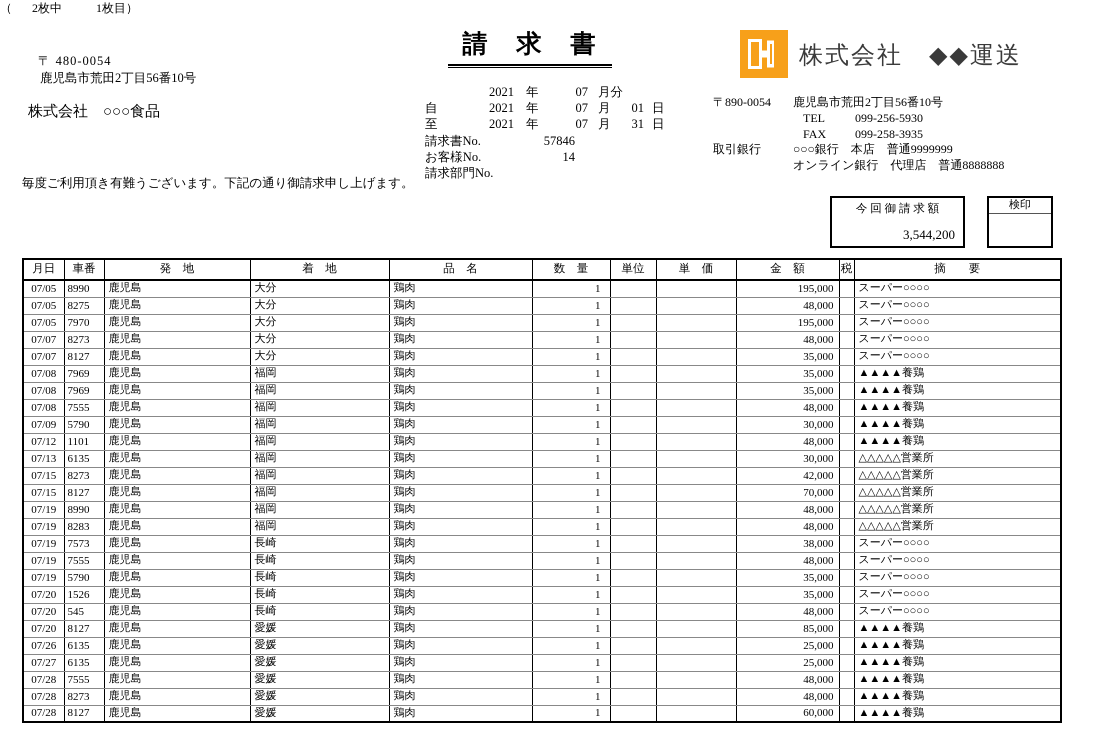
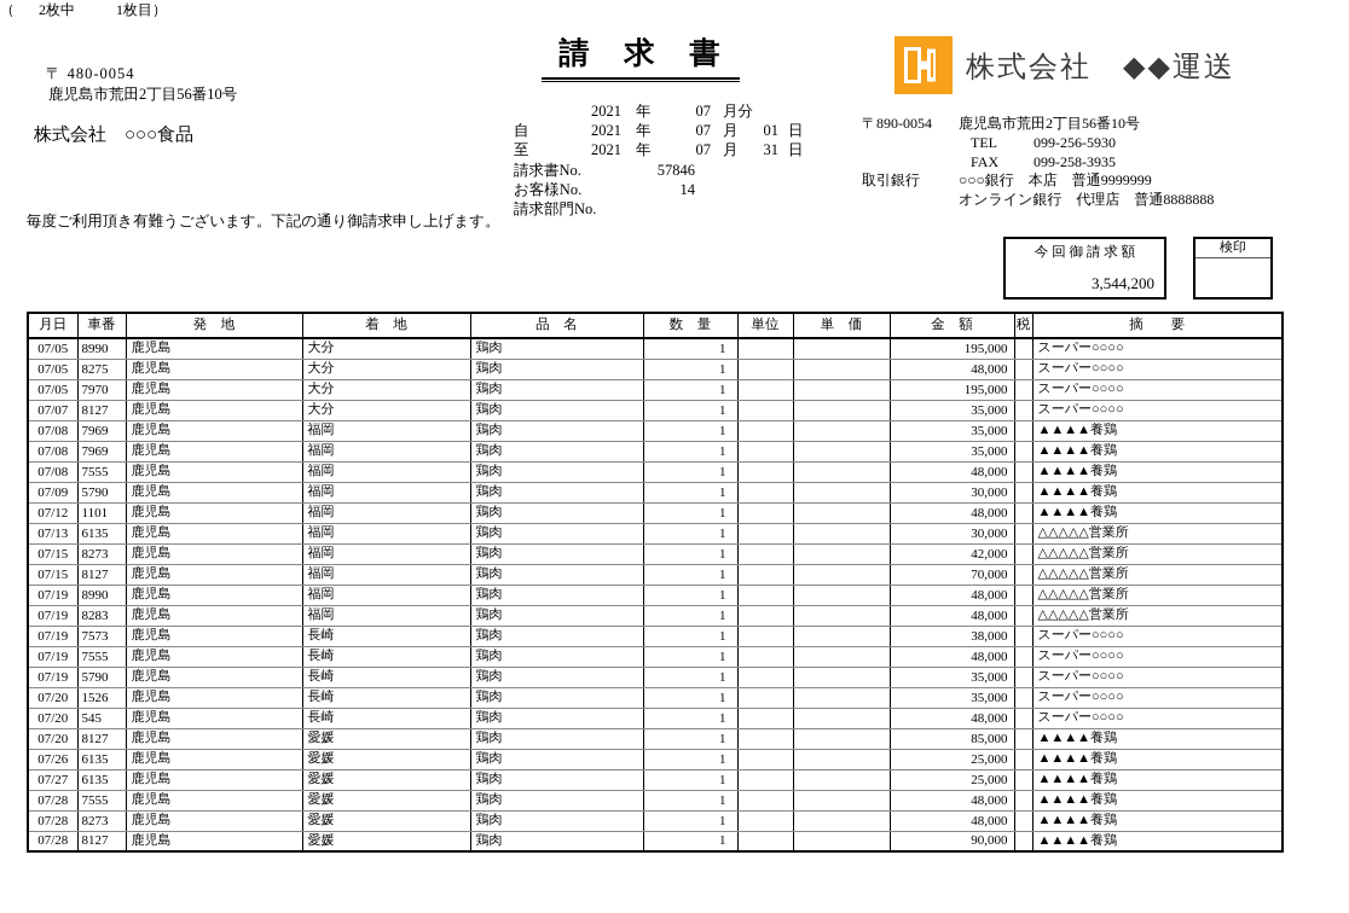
  請 求 書
  〒 480-0054
  鹿児島市荒田2丁目56番10号
  株式会社 ○○○食品
  2021 年 07 月分
  自 2021 年 07 月 01 日
  至 2021 年 07 月 31 日
  請求書No. 57846
  お客様No. 14
  請求部門No.
  株式会社 ◆◆運送
  〒890-0054
  鹿児島市荒田2丁目56番10号
  TEL
  099-256-5930
  FAX
  099-258-3935
  取引銀行
  ○○○銀行 本店 普通9999999
  オンライン銀行 代理店 普通8888888
  毎度ご利用頂き有難うございます。下記の通り御請求申し上げます。
  今 回 御 請 求 額
  3,544,200
  検印
  月日	車番	発 地	着 地	品 名	数 量	単位	単 価	金 額	税	摘 要
  07/05	8990	鹿児島	大分	鶏肉	1			195,000		スーパー○○○○
  07/05	8275	鹿児島	大分	鶏肉	1			48,000		スーパー○○○○
  07/05	7970	鹿児島	大分	鶏肉	1			195,000		スーパー○○○○
- 07/07	8273	鹿児島	大分	鶏肉	1			48,000		スーパー○○○○
  07/07	8127	鹿児島	大分	鶏肉	1			35,000		スーパー○○○○
  07/08	7969	鹿児島	福岡	鶏肉	1			35,000		▲▲▲▲養鶏
  07/08	7969	鹿児島	福岡	鶏肉	1			35,000		▲▲▲▲養鶏
  07/08	7555	鹿児島	福岡	鶏肉	1			48,000		▲▲▲▲養鶏
  07/09	5790	鹿児島	福岡	鶏肉	1			30,000		▲▲▲▲養鶏
  07/12	1101	鹿児島	福岡	鶏肉	1			48,000		▲▲▲▲養鶏
  07/13	6135	鹿児島	福岡	鶏肉	1			30,000		△△△△△営業所
  07/15	8273	鹿児島	福岡	鶏肉	1			42,000		△△△△△営業所
  07/15	8127	鹿児島	福岡	鶏肉	1			70,000		△△△△△営業所
  07/19	8990	鹿児島	福岡	鶏肉	1			48,000		△△△△△営業所
  07/19	8283	鹿児島	福岡	鶏肉	1			48,000		△△△△△営業所
  07/19	7573	鹿児島	長崎	鶏肉	1			38,000		スーパー○○○○
  07/19	7555	鹿児島	長崎	鶏肉	1			48,000		スーパー○○○○
  07/19	5790	鹿児島	長崎	鶏肉	1			35,000		スーパー○○○○
  07/20	1526	鹿児島	長崎	鶏肉	1			35,000		スーパー○○○○
  07/20	545	鹿児島	長崎	鶏肉	1			48,000		スーパー○○○○
  07/20	8127	鹿児島	愛媛	鶏肉	1			85,000		▲▲▲▲養鶏
  07/26	6135	鹿児島	愛媛	鶏肉	1			25,000		▲▲▲▲養鶏
  07/27	6135	鹿児島	愛媛	鶏肉	1			25,000		▲▲▲▲養鶏
  07/28	7555	鹿児島	愛媛	鶏肉	1			48,000		▲▲▲▲養鶏
  07/28	8273	鹿児島	愛媛	鶏肉	1			48,000		▲▲▲▲養鶏
- 07/28	8127	鹿児島	愛媛	鶏肉	1			60,000		▲▲▲▲養鶏
+ 07/28	8127	鹿児島	愛媛	鶏肉	1			90,000		▲▲▲▲養鶏
  （ 2枚中 1枚目）
